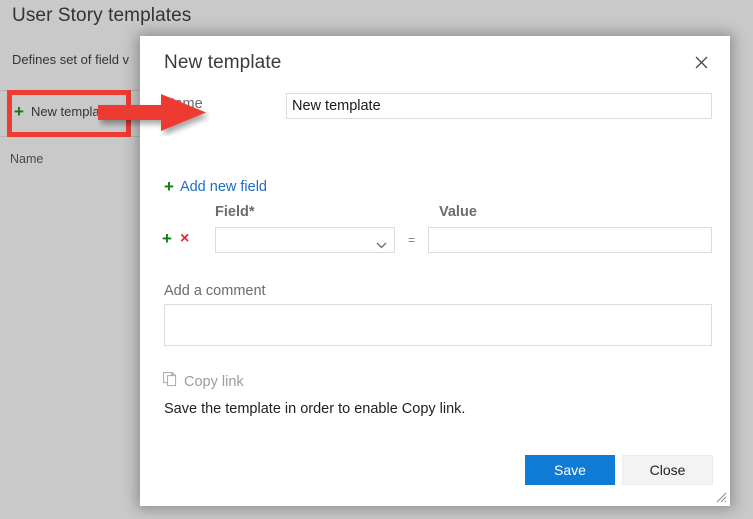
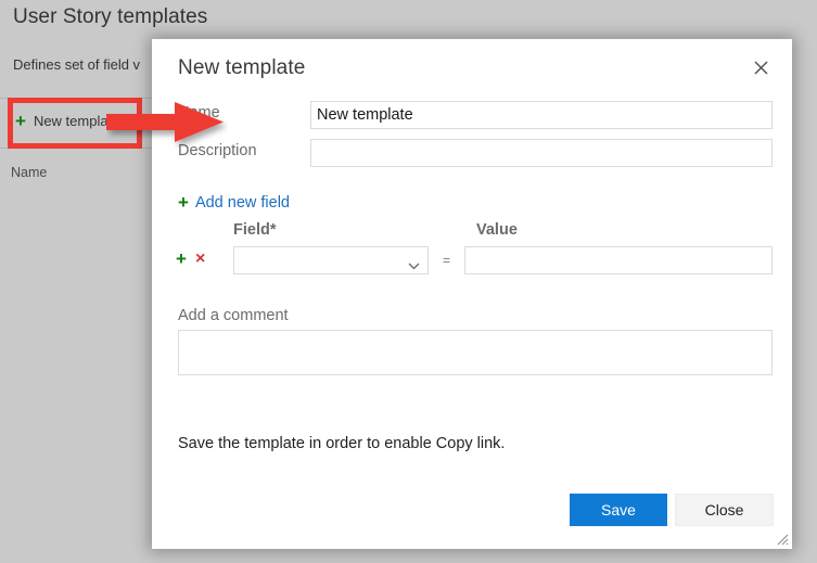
  User Story templates
  Defines set of field v
  +
  New templa
  Name
  New template
  New template
+ Description
  +
  Add new field
  Field*
  Value
  +
  ×
  =
  Add a comment
- Copy link
  Save the template in order to enable Copy link.
  Save
  Close
